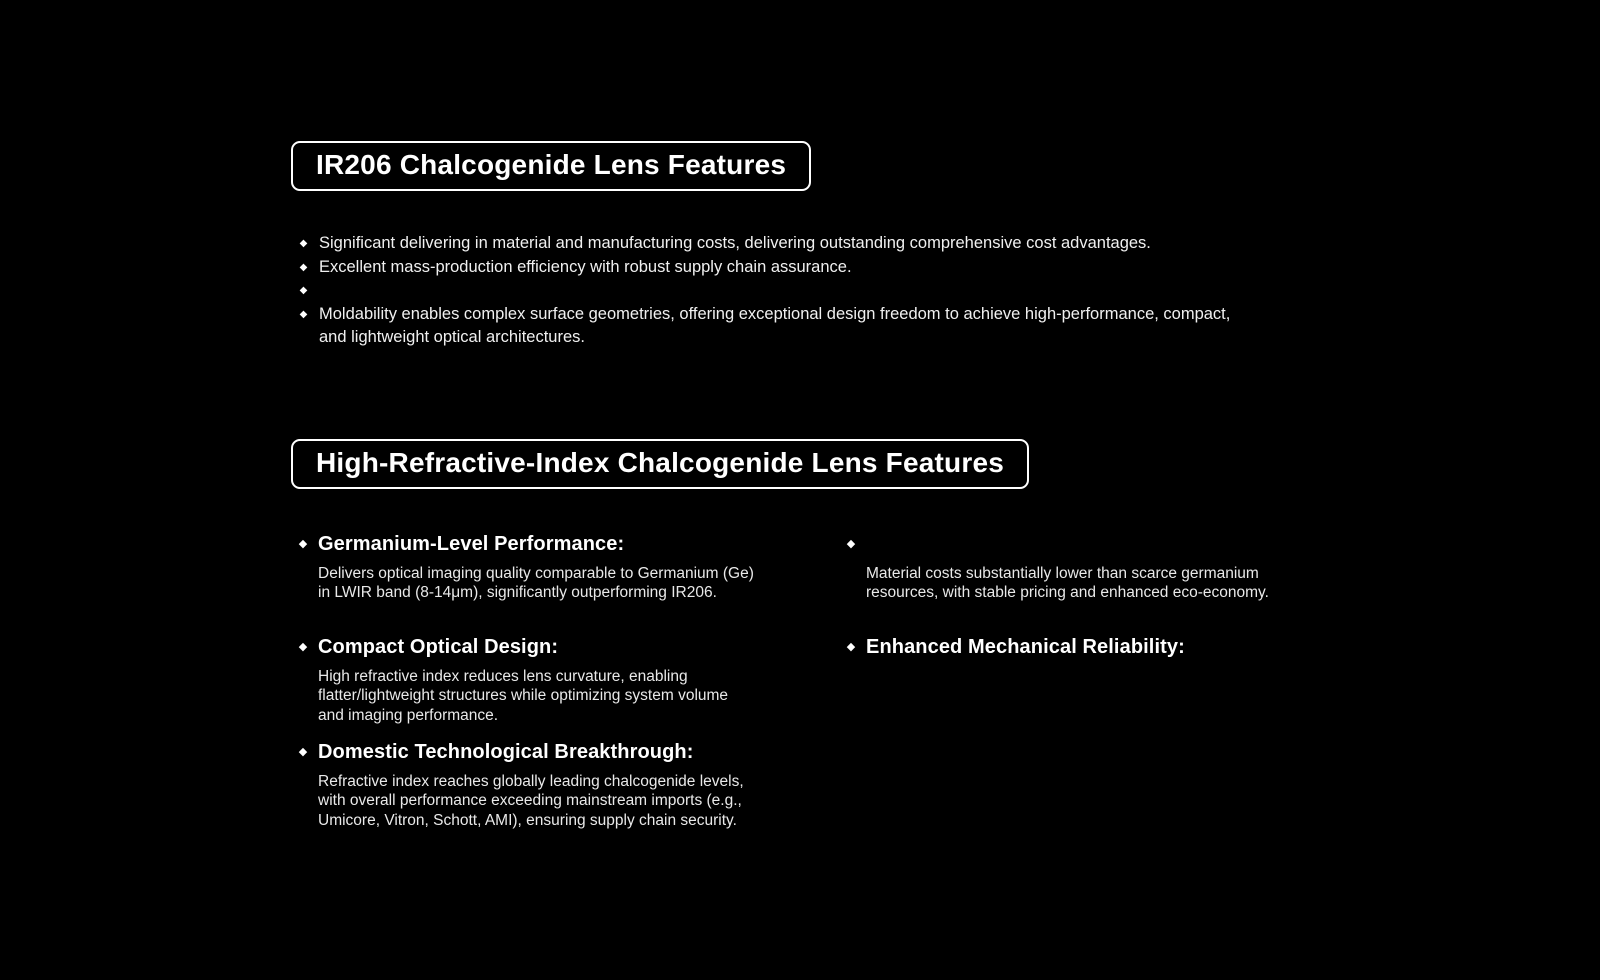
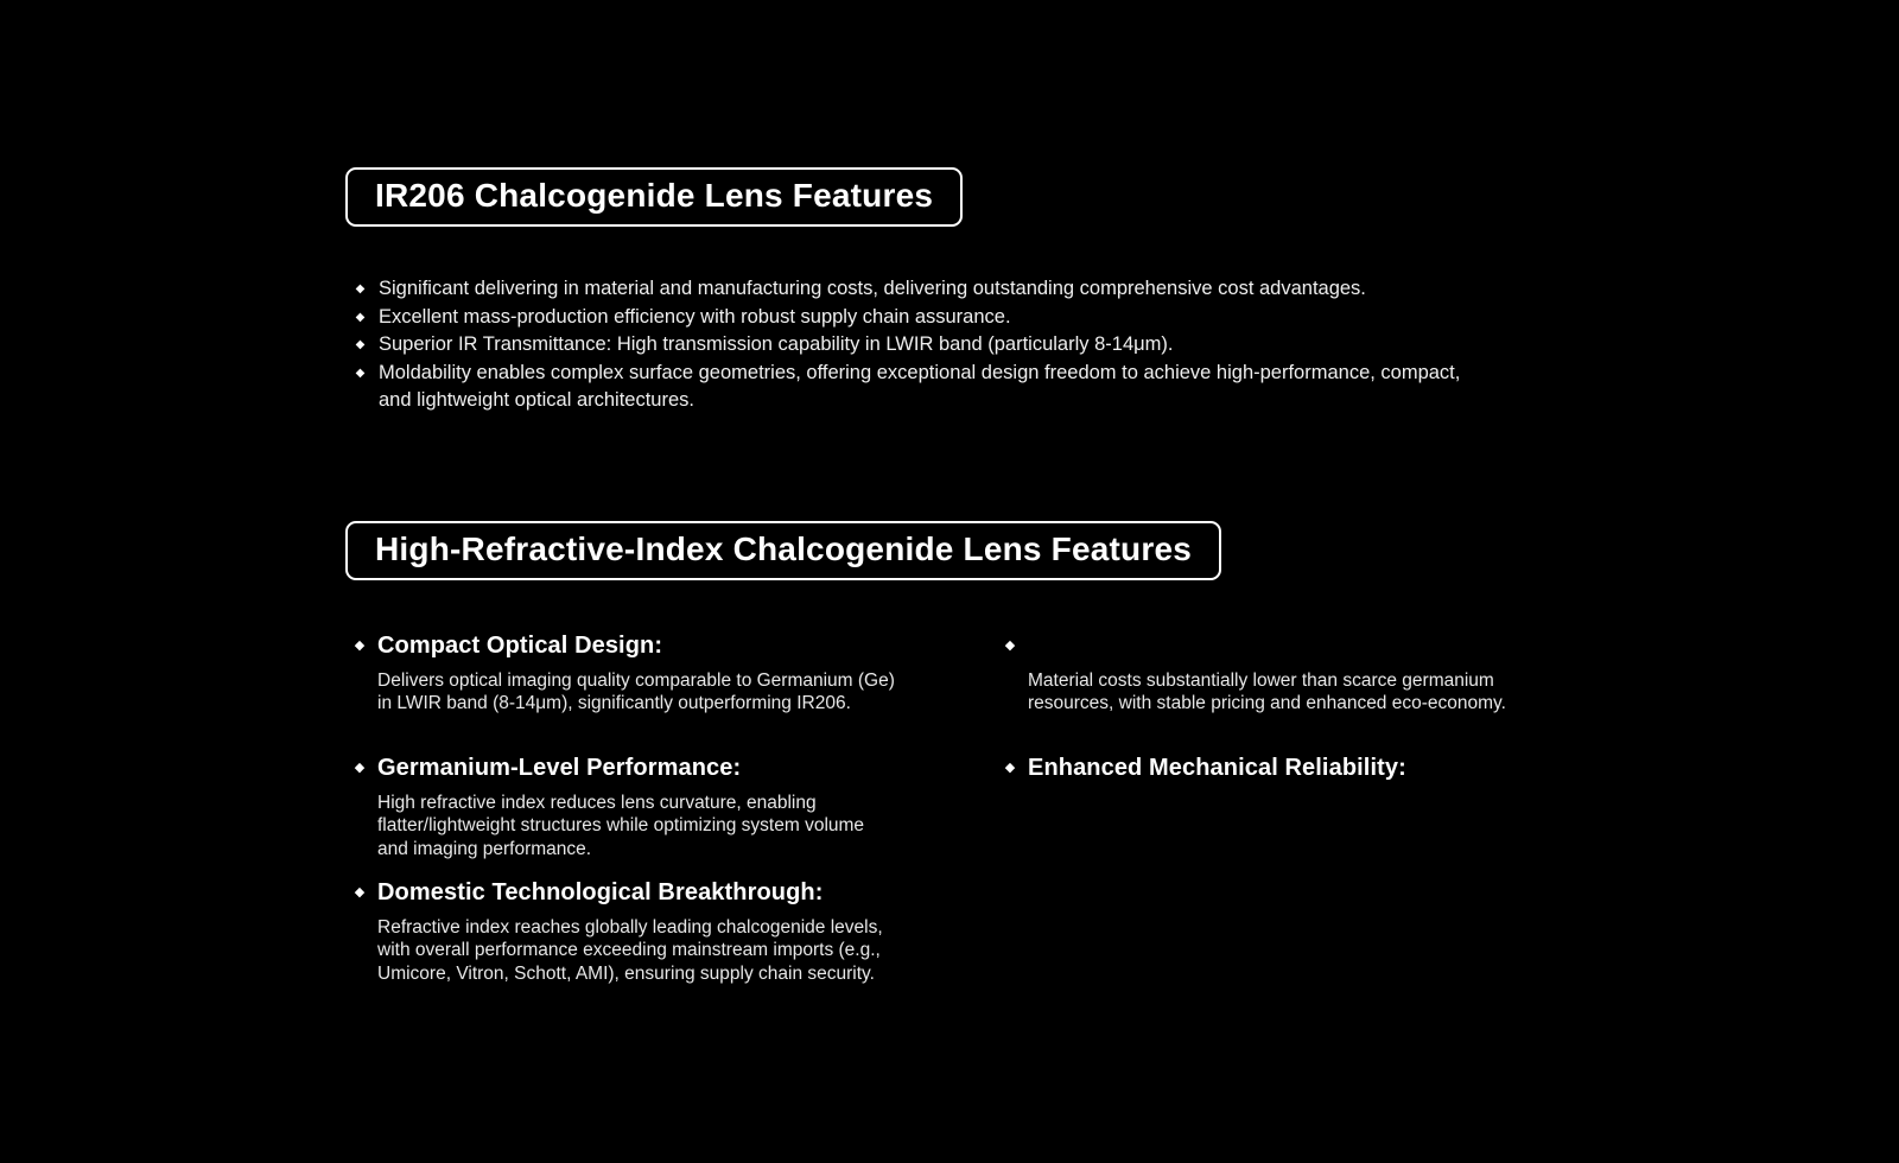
  IR206 Chalcogenide Lens Features
  ◆
  Significant delivering in material and manufacturing costs, delivering outstanding comprehensive cost advantages.
  ◆
  Excellent mass-production efficiency with robust supply chain assurance.
  ◆
+ Superior IR Transmittance: High transmission capability in LWIR band (particularly 8-14μm).
  ◆
  Moldability enables complex surface geometries, offering exceptional design freedom to achieve high-performance, compact,
  and lightweight optical architectures.
  High-Refractive-Index Chalcogenide Lens Features
  ◆
- Germanium-Level Performance:
+ Compact Optical Design:
  Delivers optical imaging quality comparable to Germanium (Ge)
  in LWIR band (8-14μm), significantly outperforming IR206.
  ◆
- Compact Optical Design:
+ Germanium-Level Performance:
  High refractive index reduces lens curvature, enabling
  flatter/lightweight structures while optimizing system volume
  and imaging performance.
  ◆
  Domestic Technological Breakthrough:
  Refractive index reaches globally leading chalcogenide levels,
  with overall performance exceeding mainstream imports (e.g.,
  Umicore, Vitron, Schott, AMI), ensuring supply chain security.
  ◆
  Material costs substantially lower than scarce germanium
  resources, with stable pricing and enhanced eco-economy.
  ◆
  Enhanced Mechanical Reliability:
